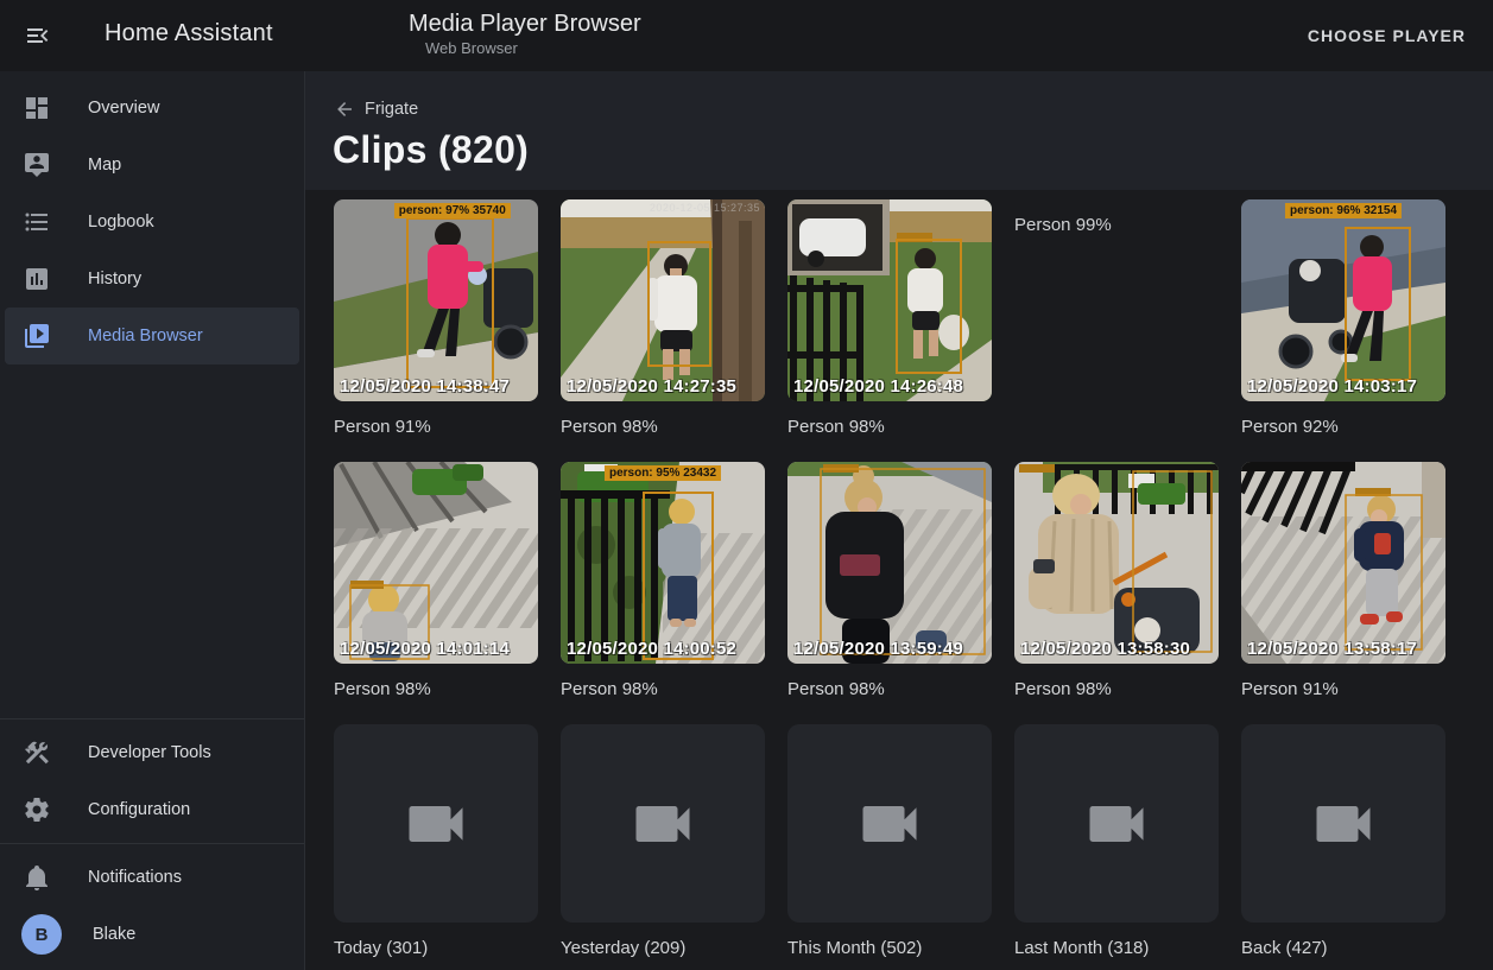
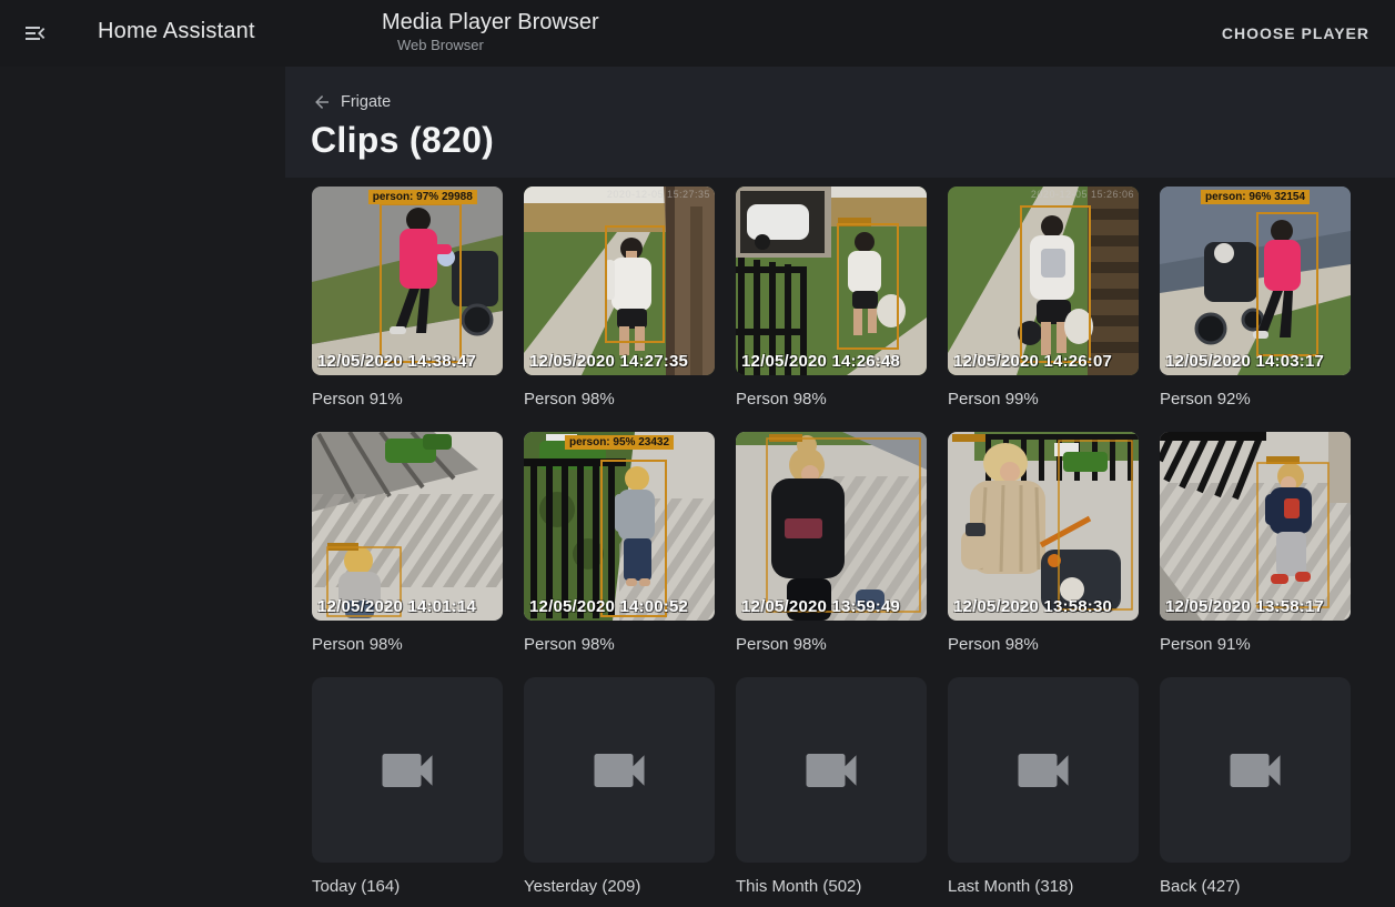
  Home Assistant
  Media Player Browser
  Web Browser
  CHOOSE PLAYER
- Overview
- Map
- Logbook
- History
- Media Browser
- Developer Tools
- Configuration
- Notifications
- B
- Blake
  Frigate
  Clips (820)
- person: 97% 35740
+ person: 97% 29988
  12/05/2020 14:38:47
  Person 91%
  2020-12-05 15:27:35
  12/05/2020 14:27:35
  Person 98%
  12/05/2020 14:26:48
  Person 98%
+ 2020-12-05 15:26:06
+ 12/05/2020 14:26:07
  Person 99%
  person: 96% 32154
  12/05/2020 14:03:17
  Person 92%
  12/05/2020 14:01:14
  Person 98%
  person: 95% 23432
  12/05/2020 14:00:52
  Person 98%
  12/05/2020 13:59:49
  Person 98%
  12/05/2020 13:58:30
  Person 98%
  12/05/2020 13:58:17
  Person 91%
- Today (301)
+ Today (164)
  Yesterday (209)
  This Month (502)
  Last Month (318)
  Back (427)
